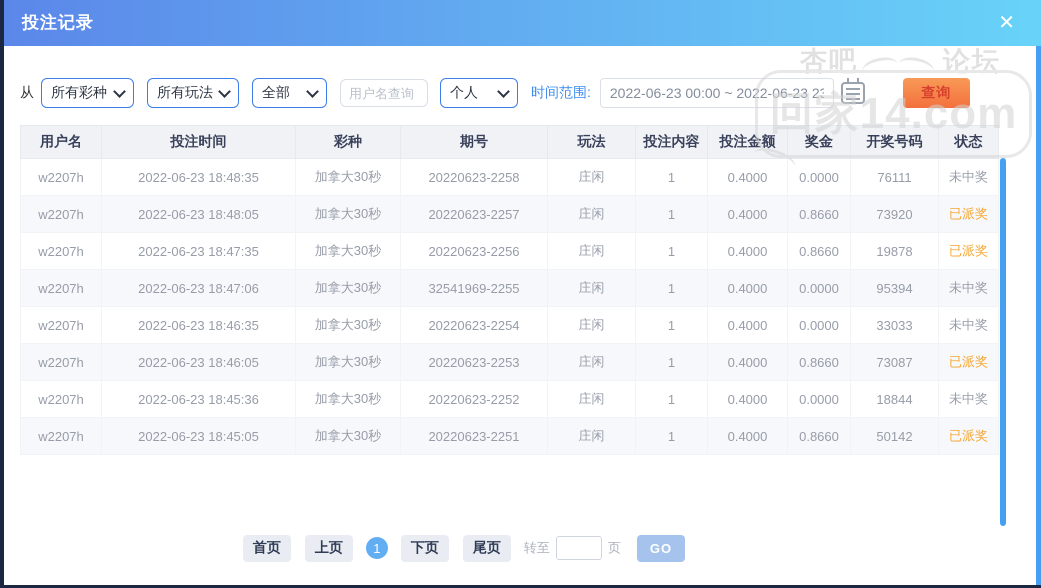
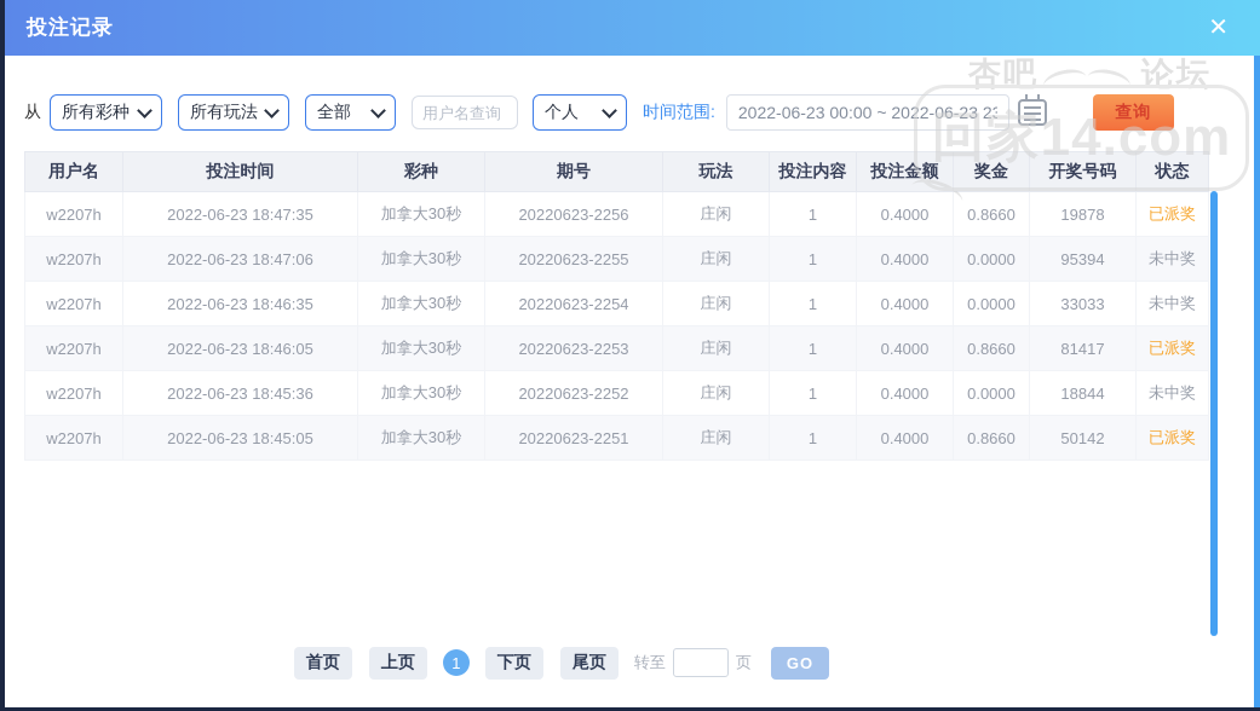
  投注记录
  ✕
  从
  所有彩种
  所有玩法
  全部
  用户名查询
  个人
  时间范围:
  2022-06-23 00:00 ~ 2022-06-23 23
  查询
  用户名	投注时间	彩种	期号	玩法	投注内容	投注金额	奖金	开奖号码	状态
- w2207h	2022-06-23 18:48:35	加拿大30秒	20220623-2258	庄闲	1	0.4000	0.0000	76111	未中奖
- w2207h	2022-06-23 18:48:05	加拿大30秒	20220623-2257	庄闲	1	0.4000	0.8660	73920	已派奖
  w2207h	2022-06-23 18:47:35	加拿大30秒	20220623-2256	庄闲	1	0.4000	0.8660	19878	已派奖
- w2207h	2022-06-23 18:47:06	加拿大30秒	32541969-2255	庄闲	1	0.4000	0.0000	95394	未中奖
+ w2207h	2022-06-23 18:47:06	加拿大30秒	20220623-2255	庄闲	1	0.4000	0.0000	95394	未中奖
  w2207h	2022-06-23 18:46:35	加拿大30秒	20220623-2254	庄闲	1	0.4000	0.0000	33033	未中奖
- w2207h	2022-06-23 18:46:05	加拿大30秒	20220623-2253	庄闲	1	0.4000	0.8660	73087	已派奖
+ w2207h	2022-06-23 18:46:05	加拿大30秒	20220623-2253	庄闲	1	0.4000	0.8660	81417	已派奖
  w2207h	2022-06-23 18:45:36	加拿大30秒	20220623-2252	庄闲	1	0.4000	0.0000	18844	未中奖
  w2207h	2022-06-23 18:45:05	加拿大30秒	20220623-2251	庄闲	1	0.4000	0.8660	50142	已派奖
  首页
  上页
  1
  下页
  尾页
  转至
  页
  GO
  杏吧
  论坛
  回家14.com
